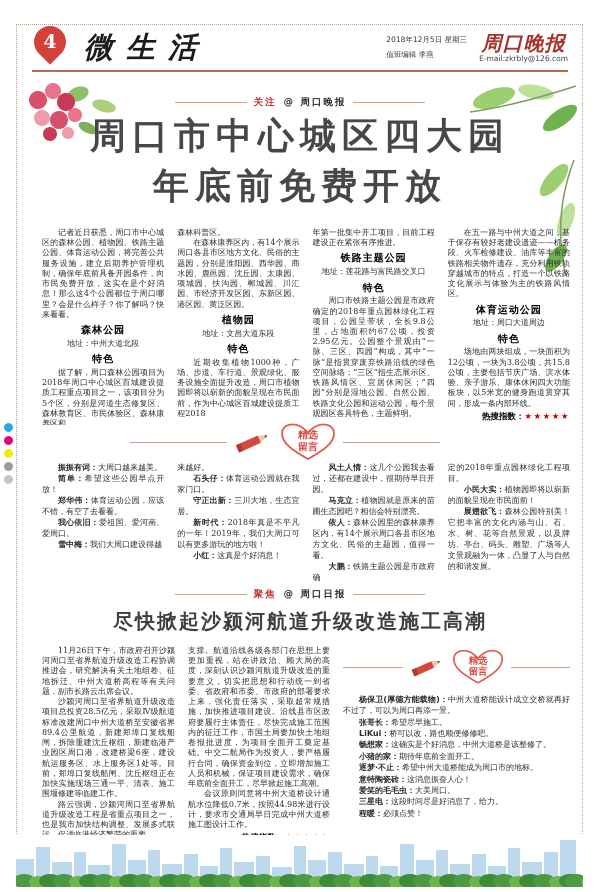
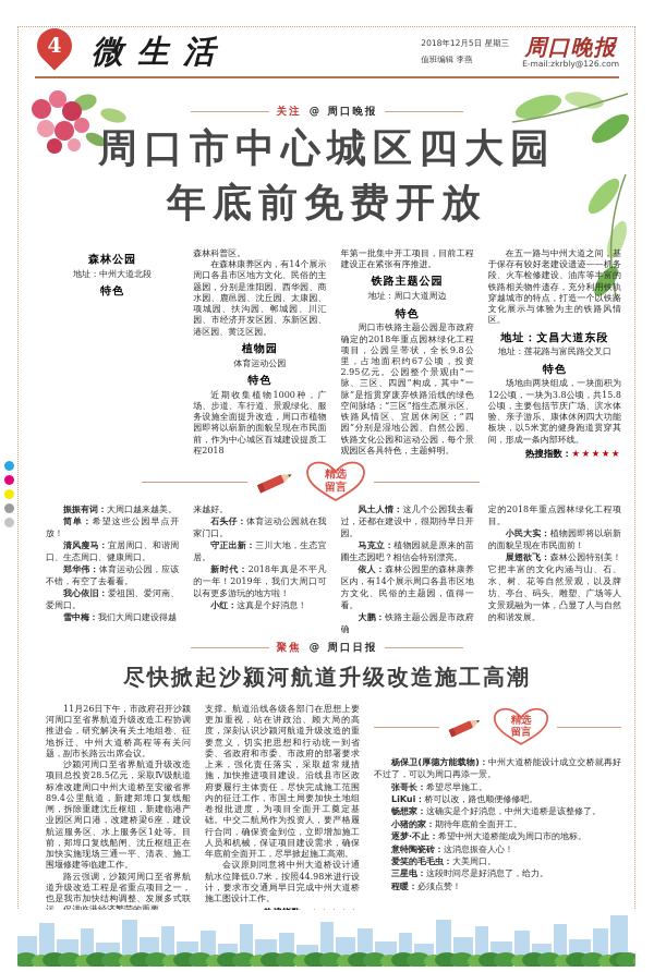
  4
  微生活
  2018年12月5日 星期三
  值班编辑 李燕
  周口晚报
  E-mail:zkrbly@126.com
  关注
  @ 周口晚报
  周口市中心城区四大园
  年底前免费开放
- 记者近日获悉，周口市中心城区的森林公园、植物园、铁路主题公园、体育运动公园，将完善公共服务设施，建立后期养护管理机制，确保年底前具备开园条件，向市民免费开放，这实在是个好消息！那么这4个公园都位于周口哪里？会是什么样子？你了解吗？快来看看。
  森林公园
  地址：中州大道北段
  特色
- 据了解，周口森林公园项目为2018年周口中心城区百城建设提质工程重点项目之一，该项目分为5个区，分别是河道生态修复区、森林教育区、市民体验区、森林康养区和
  森林科普区。
  在森林康养区内，有14个展示周口各县市区地方文化、民俗的主题园，分别是淮阳园、西华园、商水园、鹿邑园、沈丘园、太康园、项城园、扶沟园、郸城园、川汇园、市经济开发区园、东新区园、港区园、黄泛区园。
  植物园
- 地址：文昌大道东段
+ 体育运动公园
  特色
  近期收集植物1000种，广场、步道、车行道、景观绿化、服务设施全面提升改造，周口市植物园即将以崭新的面貌呈现在市民面前，作为中心城区百城建设提质工程2018
  年第一批集中开工项目，目前工程建设正在紧张有序推进。
  铁路主题公园
- 地址：莲花路与富民路交叉口
+ 地址：周口大道周边
  特色
  周口市铁路主题公园是市政府确定的2018年重点园林绿化工程项目，公园呈带状，全长9.8公里，占地面积约67公顷，投资2.95亿元。公园整个景观由“一脉、三区、四园”构成，其中“一脉”是指贯穿废弃铁路沿线的绿色空间脉络；“三区”指生态展示区、铁路风情区、宜居休闲区；“四园”分别是湿地公园、自然公园、铁路文化公园和运动公园，每个景观园区各具特色，主题鲜明。
  在五一路与中州大道之间，基于保存有较好老建设遗迹——机务段、火车检修建设、油库等丰富的铁路相关物件遗存，充分利用铁轨穿越城市的特点，打造一个以铁路文化展示与体验为主的铁路风情区。
- 体育运动公园
+ 地址：文昌大道东段
- 地址：周口大道周边
+ 地址：莲花路与富民路交叉口
  特色
  场地由两块组成，一块面积为12公顷，一块为3.8公顷，共15.8公顷，主要包括节庆广场、滨水体验、亲子游乐、康体休闲四大功能板块，以5米宽的健身跑道贯穿其间，形成一条内部环线。
  热搜指数：★★★★★
  精选
  留言
  振振有词：大周口越来越美。
  简单：希望这些公园早点开放！
+ 清风瘦马：宜居周口、和谐周口、生态周口、健康周口。
  郑华伟：体育运动公园，应该不错，有空了去看看。
  我心依旧：爱祖国、爱河南、爱周口。
  雪中梅：我们大周口建设得越
  来越好。
  石头仔：体育运动公园就在我家门口。
  守正出新：三川大地，生态宜居。
  新时代：2018年真是不平凡的一年！2019年，我们大周口可以有更多游玩的地方啦！
  小红：这真是个好消息！
  风土人情：这几个公园我去看过，还都在建设中，很期待早日开园。
  马克立：植物园就是原来的苗圃生态园吧？相信会特别漂亮。
  依人：森林公园里的森林康养区内，有14个展示周口各县市区地方文化、民俗的主题园，值得一看。
  大鹏：铁路主题公园是市政府确
  定的2018年重点园林绿化工程项目。
  小民大实：植物园即将以崭新的面貌呈现在市民面前！
  展翅欲飞：森林公园特别美！它把丰富的文化内涵与山、石、水、树、花等自然景观，以及牌坊、亭台、码头、雕塑、广场等人文景观融为一体，凸显了人与自然的和谐发展。
  聚焦
  @ 周口日报
  尽快掀起沙颍河航道升级改造施工高潮
  11月26日下午，市政府召开沙颍河周口至省界航道升级改造工程协调推进会，研究解决有关土地组卷、征地拆迁、中州大道桥高程等有关问题，副市长路云出席会议。
  沙颍河周口至省界航道升级改造项目总投资28.5亿元，采取Ⅳ级航道标准改建周口中州大道桥至安徽省界89.4公里航道，新建郑埠口复线船闸，拆除重建沈丘枢纽，新建临港产业园区周口港，改建桥梁6座，建设航运服务区、水上服务区1处等。目前，郑埠口复线船闸、沈丘枢纽正在加快实施现场三通一平、清表、施工围堰修建等临建工作。
  路云强调，沙颍河周口至省界航道升级改造工程是省重点项目之一，也是我市加快结构调整、发展多式联
  支撑。航道沿线各级各部门在思想上要更加重视，站在讲政治、顾大局的高度，深刻认识沙颍河航道升级改造的重要意义，切实把思想和行动统一到省委、省政府和市委、市政府的部署要求上来，强化责任落实，采取超常规措施，加快推进项目建设。沿线县市区政府要履行主体责任，尽快完成施工范围内的征迁工作，市国土局要加快土地组卷报批进度，为项目全面开工奠定基础。中交二航局作为投资人，要严格履行合同，确保资金到位，立即增加施工人员和机械，保证项目建设需求，确保年底前全面开工，尽早掀起施工高潮。
  会议原则同意将中州大道桥设计通航水位降低0.7米，按照44.98米进行设计，要求市交通局早日完成中州大道桥施工图设计工作。
  精选
  留言
  杨保卫(厚德方能载物)：中州大道桥能设计成立交桥就再好不过了，可以为周口再添一景。
  张哥长：希望尽早施工。
  LiKui：桥可以改，路也顺便修修吧。
  畅想家：这确实是个好消息，中州大道桥是该整修了。
  小猪的家：期待年底前全面开工。
  逐梦·不止：希望中州大道桥能成为周口市的地标。
  意特陶瓷砖：这消息振奋人心！
  爱笑的毛毛虫：大美周口。
  三星电：这段时间尽是好消息了，给力。
  程暖：必须点赞！
